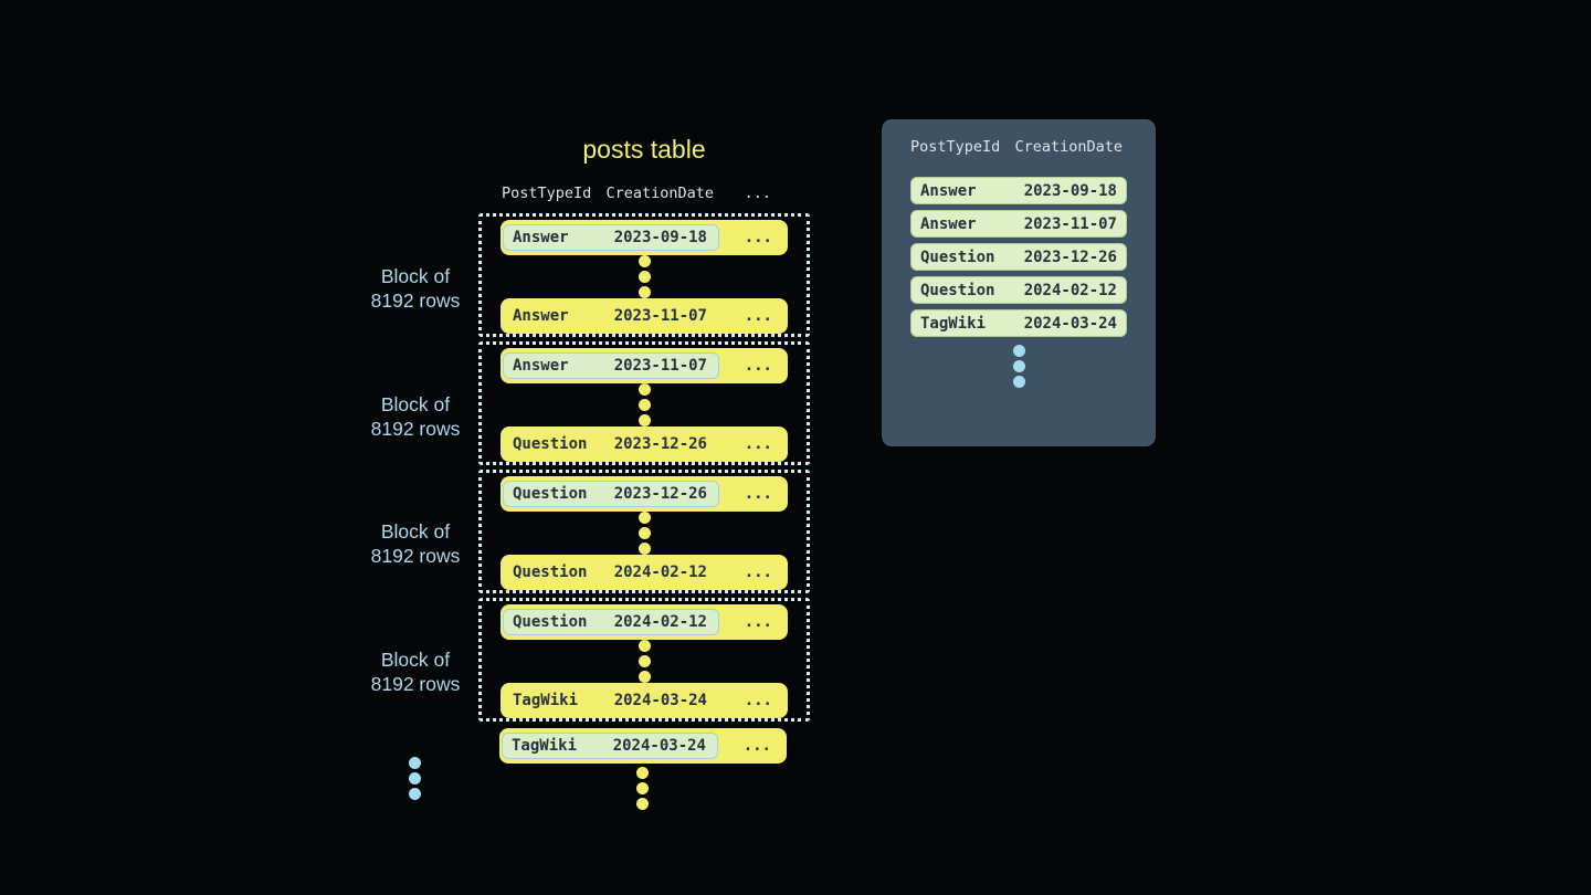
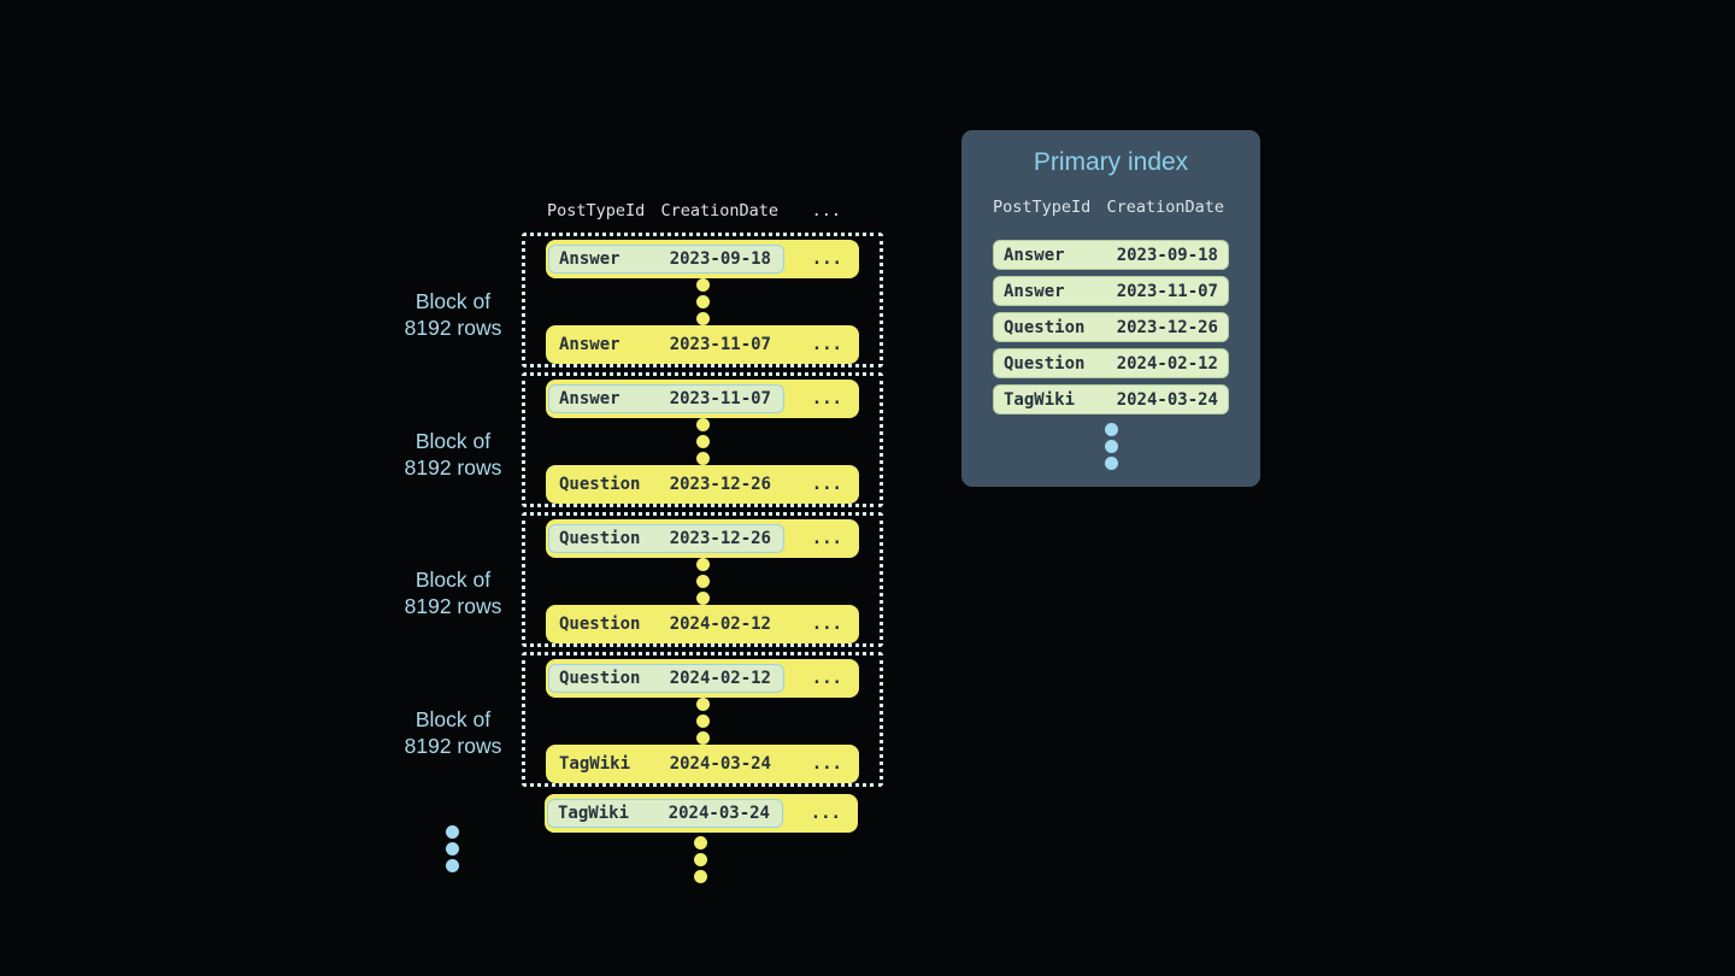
- posts table
  PostTypeId
  CreationDate
  ...
  Answer
  2023-09-18
  ...
  Answer
  2023-11-07
  ...
  Answer
  2023-11-07
  ...
  Question
  2023-12-26
  ...
  Question
  2023-12-26
  ...
  Question
  2024-02-12
  ...
  Question
  2024-02-12
  ...
  TagWiki
  2024-03-24
  ...
  Block of
  8192 rows
  Block of
  8192 rows
  Block of
  8192 rows
  Block of
  8192 rows
  TagWiki
  2024-03-24
  ...
+ Primary index
  PostTypeId
  CreationDate
  Answer
  2023-09-18
  Answer
  2023-11-07
  Question
  2023-12-26
  Question
  2024-02-12
  TagWiki
  2024-03-24
